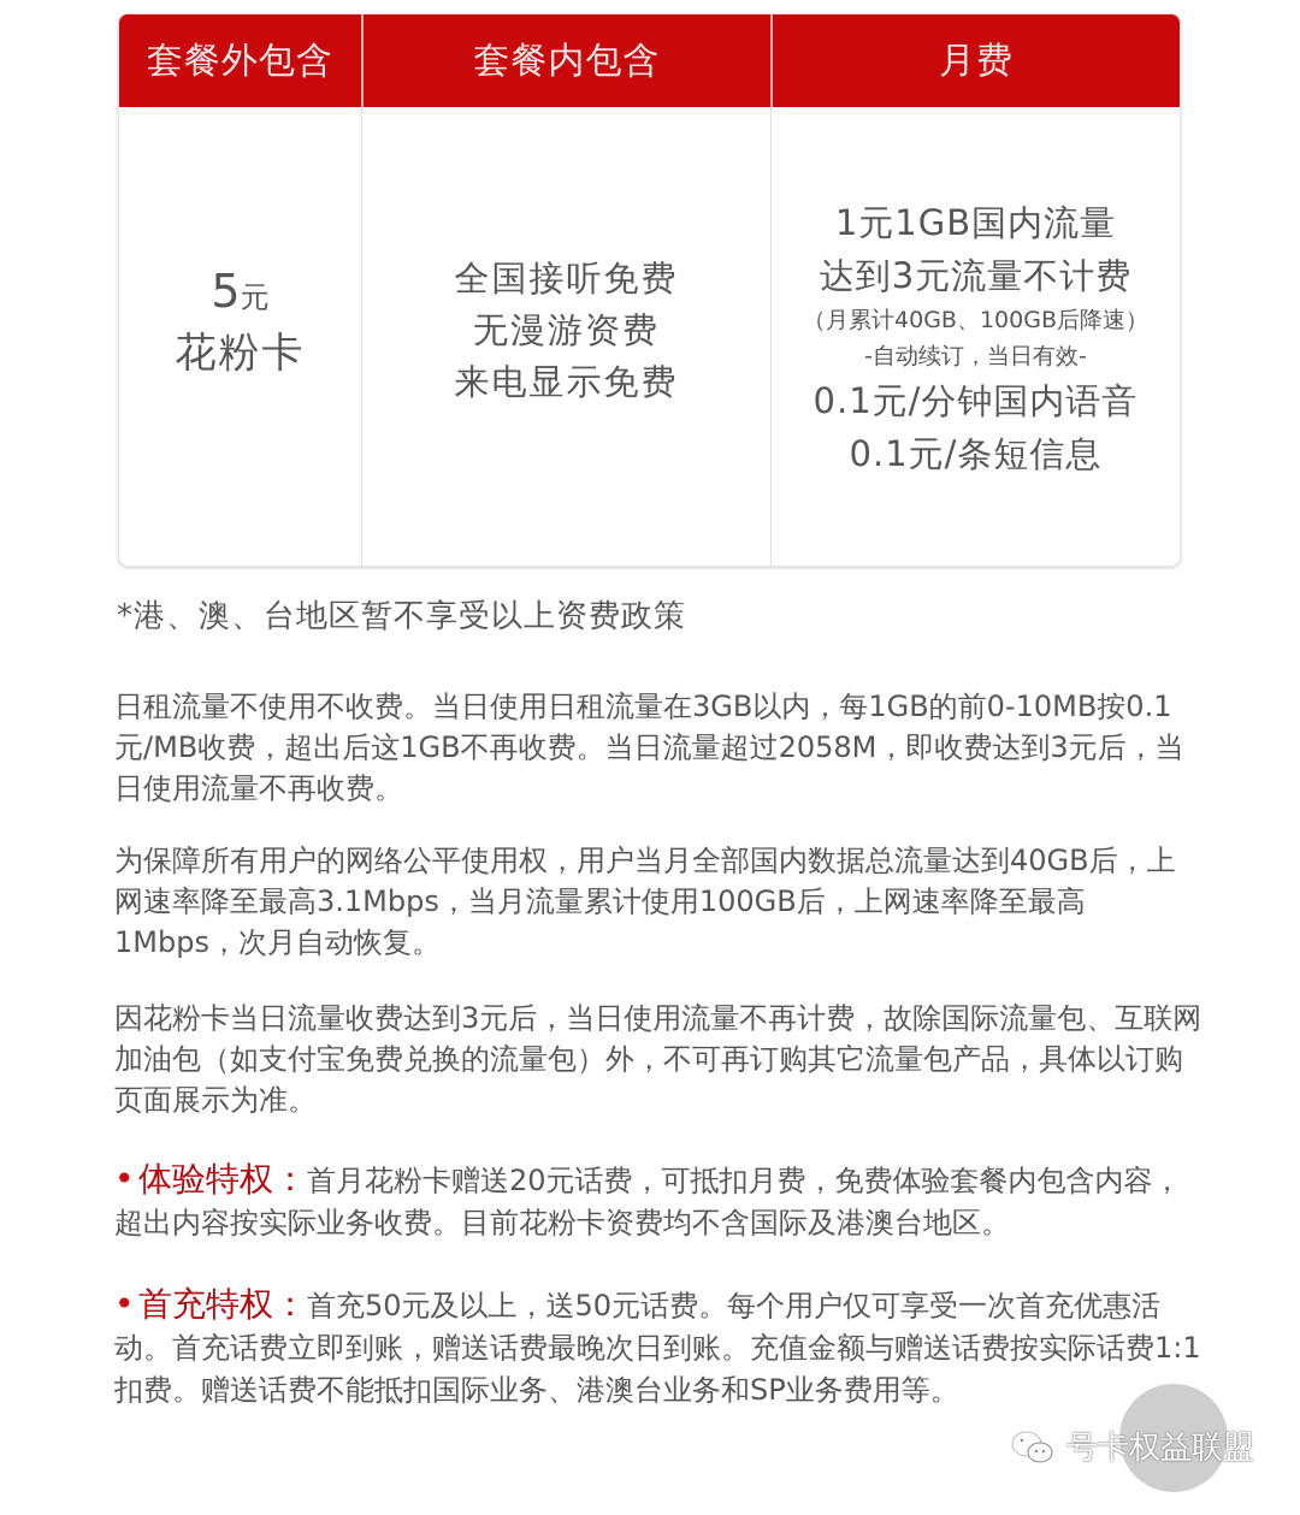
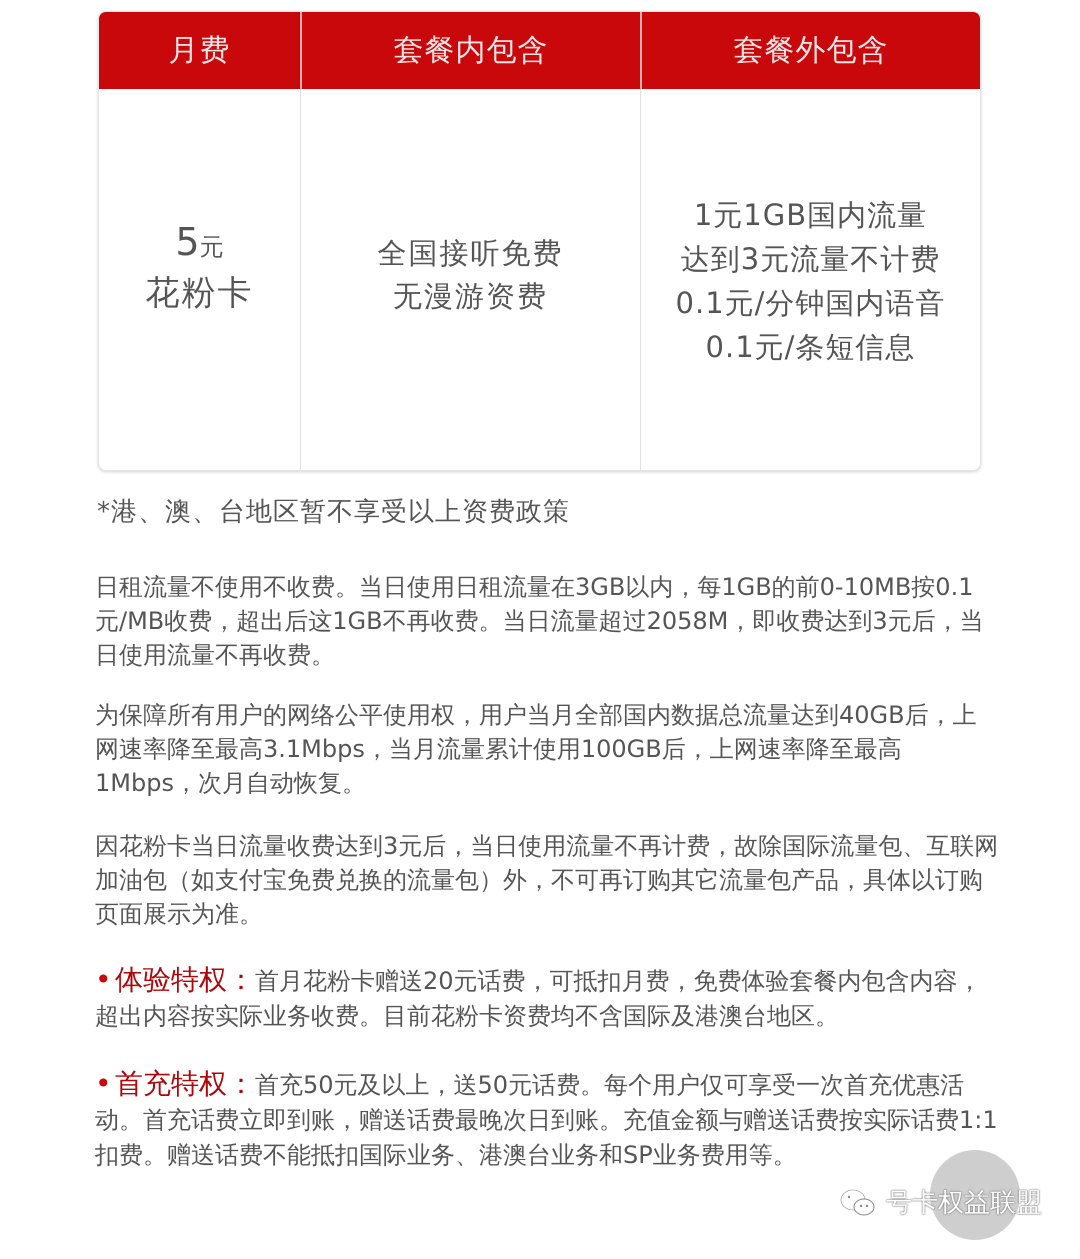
- 套餐外包含
+ 月费
  套餐内包含
- 月费
+ 套餐外包含
  5元
  花粉卡
  全国接听免费
  无漫游资费
- 来电显示免费
  1元1GB国内流量
  达到3元流量不计费
- （月累计40GB、100GB后降速）
- -自动续订，当日有效-
  0.1元/分钟国内语音
  0.1元/条短信息
  *港、澳、台地区暂不享受以上资费政策
  日租流量不使用不收费。当日使用日租流量在3GB以内，每1GB的前0-10MB按0.1元/MB收费，超出后这1GB不再收费。当日流量超过2058M，即收费达到3元后，当日使用流量不再收费。
  为保障所有用户的网络公平使用权，用户当月全部国内数据总流量达到40GB后，上网速率降至最高3.1Mbps，当月流量累计使用100GB后，上网速率降至最高1Mbps，次月自动恢复。
  因花粉卡当日流量收费达到3元后，当日使用流量不再计费，故除国际流量包、互联网加油包（如支付宝免费兑换的流量包）外，不可再订购其它流量包产品，具体以订购页面展示为准。
  •体验特权：首月花粉卡赠送20元话费，可抵扣月费，免费体验套餐内包含内容，超出内容按实际业务收费。目前花粉卡资费均不含国际及港澳台地区。
  •首充特权：首充50元及以上，送50元话费。每个用户仅可享受一次首充优惠活动。首充话费立即到账，赠送话费最晚次日到账。充值金额与赠送话费按实际话费1:1扣费。赠送话费不能抵扣国际业务、港澳台业务和SP业务费用等。
  号卡权益联盟
